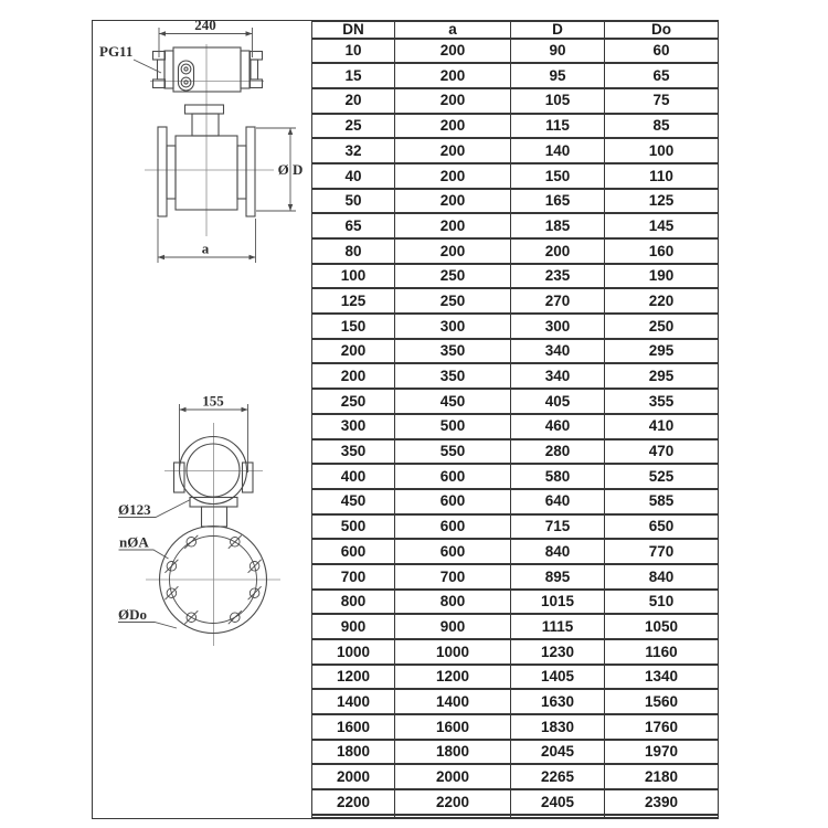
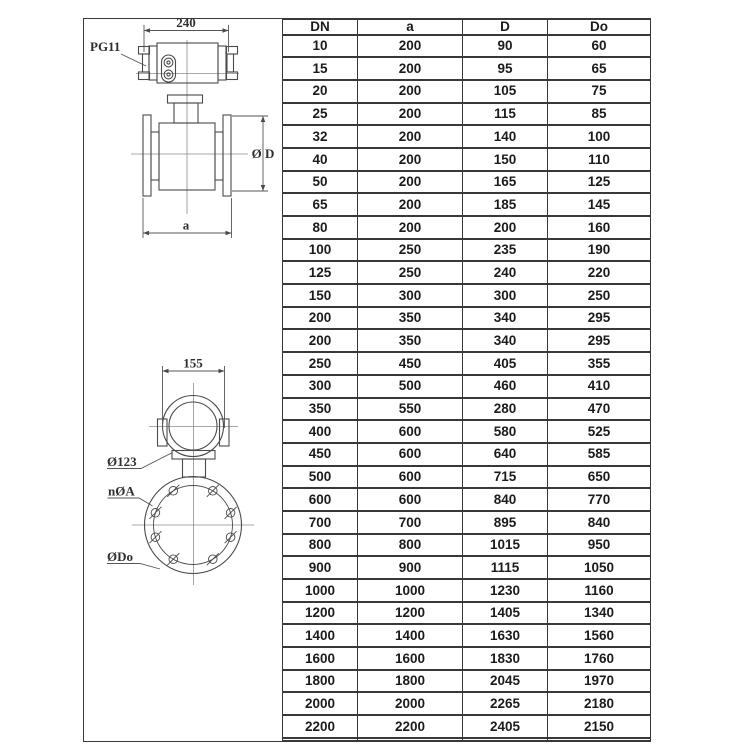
  240
  PG11
  Ø D
  a
  155
  Ø123
  nØA
  ØDo
  DN	a	D	Do
  10	200	90	60
  15	200	95	65
  20	200	105	75
  25	200	115	85
  32	200	140	100
  40	200	150	110
  50	200	165	125
  65	200	185	145
  80	200	200	160
  100	250	235	190
- 125	250	270	220
+ 125	250	240	220
  150	300	300	250
  200	350	340	295
  200	350	340	295
  250	450	405	355
  300	500	460	410
  350	550	280	470
  400	600	580	525
  450	600	640	585
  500	600	715	650
  600	600	840	770
  700	700	895	840
- 800	800	1015	510
+ 800	800	1015	950
  900	900	1115	1050
  1000	1000	1230	1160
  1200	1200	1405	1340
  1400	1400	1630	1560
  1600	1600	1830	1760
  1800	1800	2045	1970
  2000	2000	2265	2180
- 2200	2200	2405	2390
+ 2200	2200	2405	2150
